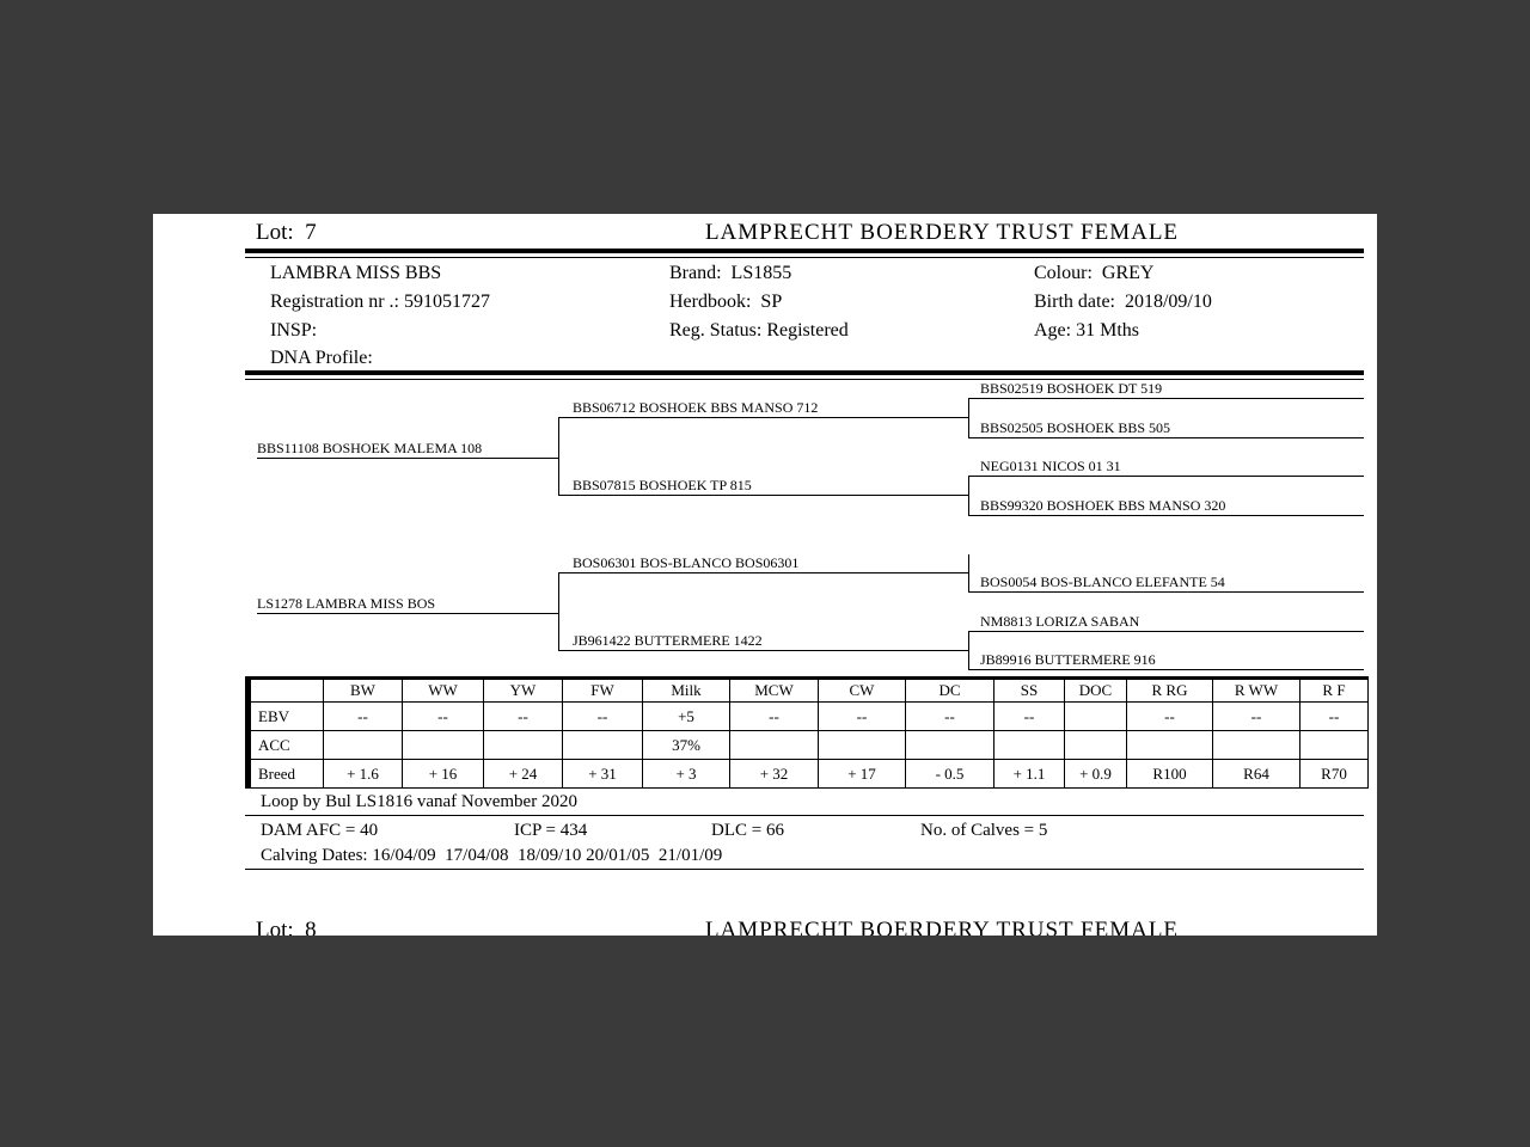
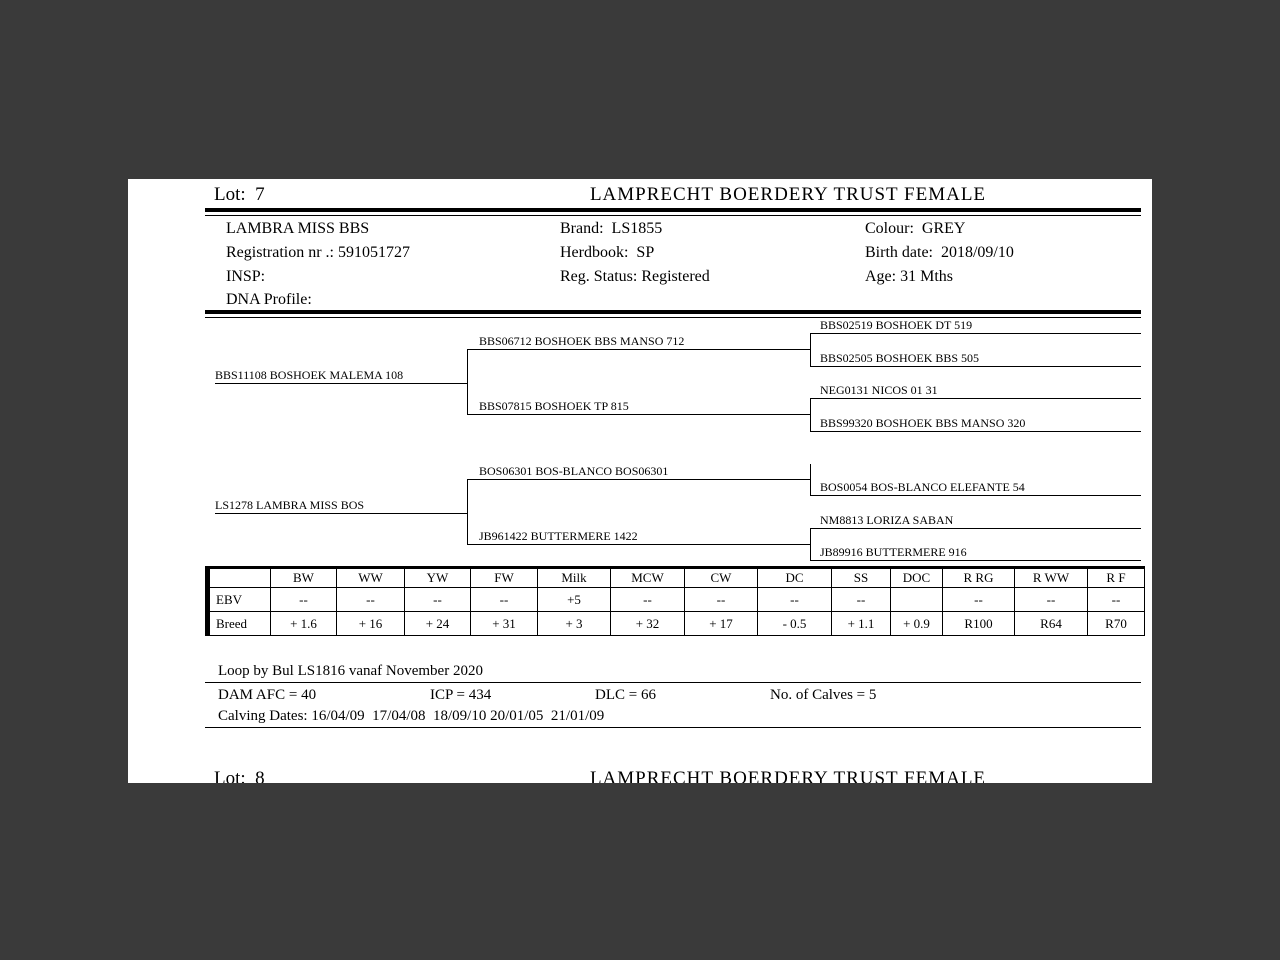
  Lot: 7
  LAMPRECHT BOERDERY TRUST FEMALE
  LAMBRA MISS BBS
  Registration nr .: 591051727
  INSP:
  DNA Profile:
  Brand: LS1855
  Herdbook: SP
  Reg. Status: Registered
  Colour: GREY
  Birth date: 2018/09/10
  Age: 31 Mths
  BBS11108 BOSHOEK MALEMA 108
  LS1278 LAMBRA MISS BOS
  BBS06712 BOSHOEK BBS MANSO 712
  BBS07815 BOSHOEK TP 815
  BOS06301 BOS-BLANCO BOS06301
  JB961422 BUTTERMERE 1422
  BBS02519 BOSHOEK DT 519
  BBS02505 BOSHOEK BBS 505
  NEG0131 NICOS 01 31
  BBS99320 BOSHOEK BBS MANSO 320
  BOS0054 BOS-BLANCO ELEFANTE 54
  NM8813 LORIZA SABAN
  JB89916 BUTTERMERE 916
  	BW	WW	YW	FW	Milk	MCW	CW	DC	SS	DOC	R RG	R WW	R F
  EBV	--	--	--	--	+5	--	--	--	--		--	--	--
- ACC					37%
  Breed	+ 1.6	+ 16	+ 24	+ 31	+ 3	+ 32	+ 17	- 0.5	+ 1.1	+ 0.9	R100	R64	R70
  Loop by Bul LS1816 vanaf November 2020
  DAM AFC = 40
  ICP = 434
  DLC = 66
  No. of Calves = 5
  Calving Dates: 16/04/09 17/04/08 18/09/10 20/01/05 21/01/09
  Lot: 8
  LAMPRECHT BOERDERY TRUST FEMALE
